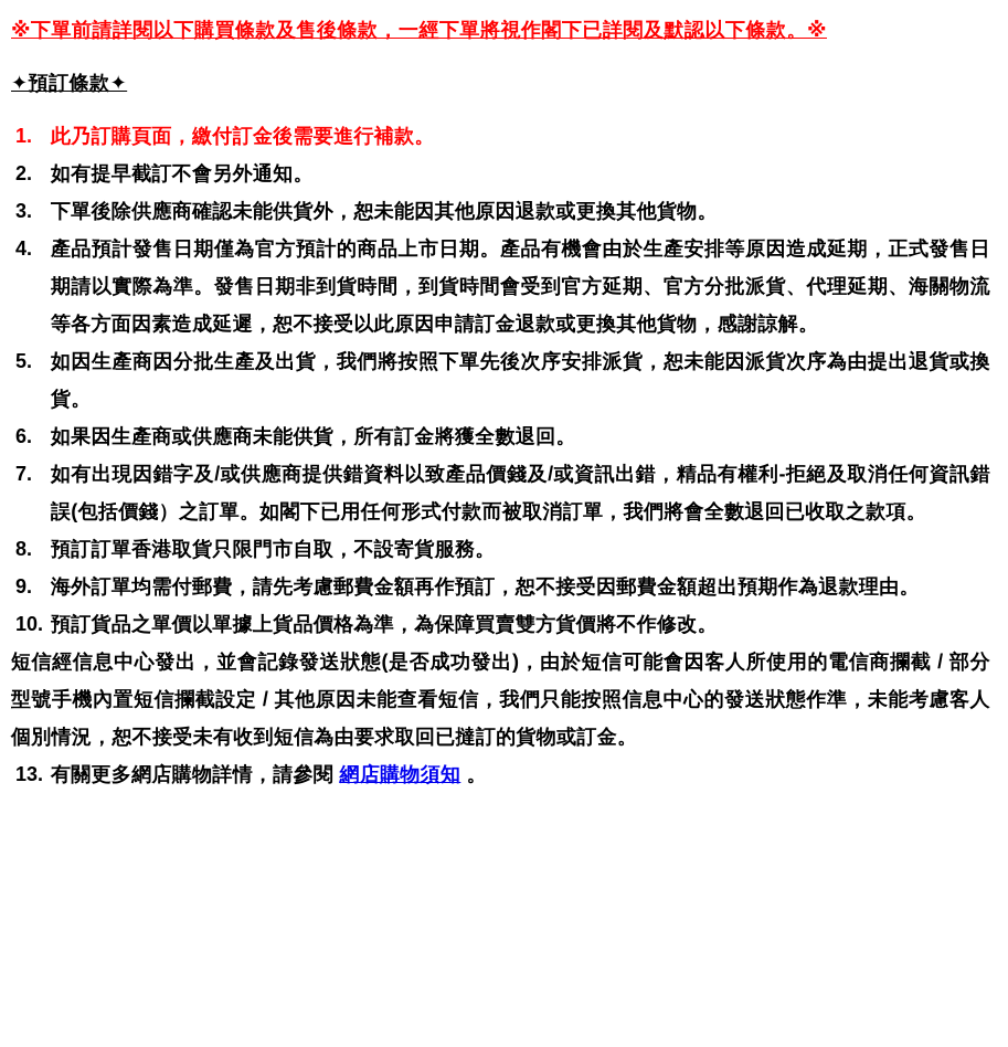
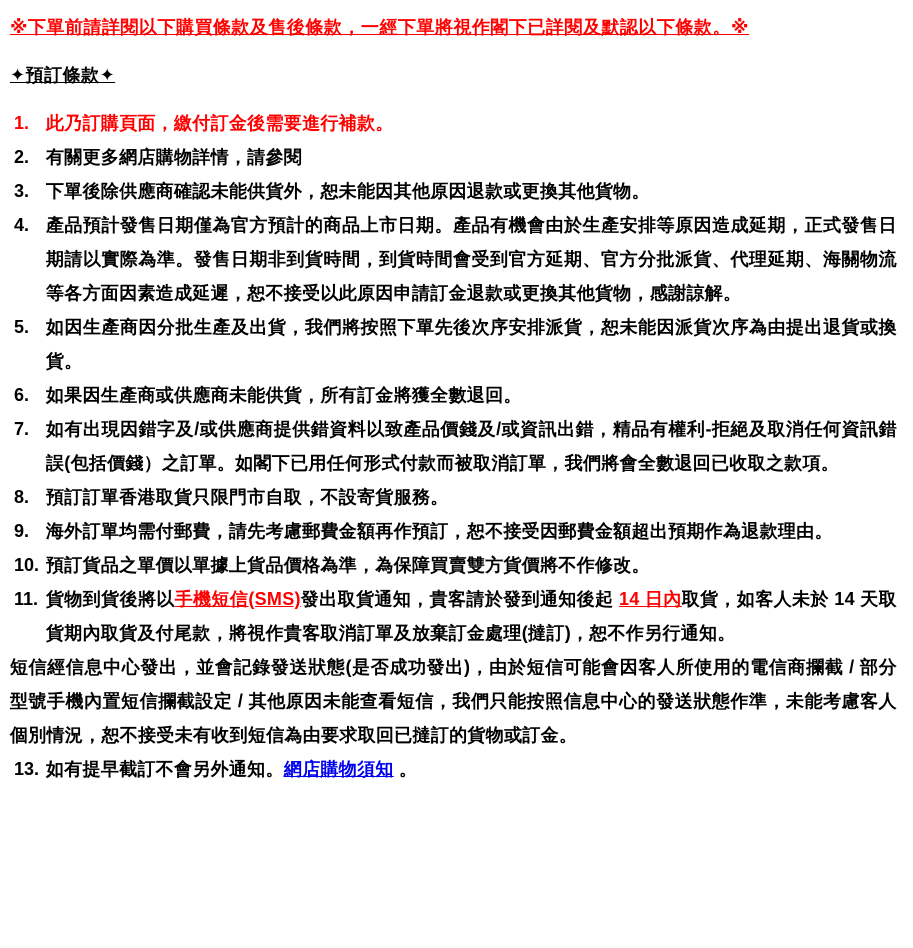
  ※下單前請詳閱以下購買條款及售後條款，一經下單將視作閣下已詳閱及默認以下條款。※
  ✦預訂條款✦
  1.
  此乃訂購頁面，繳付訂金後需要進行補款。
  2.
- 如有提早截訂不會另外通知。
+ 有關更多網店購物詳情，請參閱
  3.
  下單後除供應商確認未能供貨外，恕未能因其他原因退款或更換其他貨物。
  4.
  產品預計發售日期僅為官方預計的商品上市日期。產品有機會由於生產安排等原因造成延期，正式發售日期請以實際為準。發售日期非到貨時間，到貨時間會受到官方延期、官方分批派貨、代理延期、海關物流等各方面因素造成延遲，恕不接受以此原因申請訂金退款或更換其他貨物，感謝諒解。
  5.
  如因生產商因分批生產及出貨，我們將按照下單先後次序安排派貨，恕未能因派貨次序為由提出退貨或換貨。
  6.
  如果因生產商或供應商未能供貨，所有訂金將獲全數退回。
  7.
  如有出現因錯字及/或供應商提供錯資料以致產品價錢及/或資訊出錯，精品有權利-拒絕及取消任何資訊錯誤(包括價錢）之訂單。如閣下已用任何形式付款而被取消訂單，我們將會全數退回已收取之款項。
  8.
  預訂訂單香港取貨只限門市自取，不設寄貨服務。
  9.
  海外訂單均需付郵費，請先考慮郵費金額再作預訂，恕不接受因郵費金額超出預期作為退款理由。
  10.
  預訂貨品之單價以單據上貨品價格為準，為保障買賣雙方貨價將不作修改。
+ 11.
+ 貨物到貨後將以手機短信(SMS)發出取貨通知，貴客請於發到通知後起 14 日內取貨，如客人未於 14 天取貨期內取貨及付尾款，將視作貴客取消訂單及放棄訂金處理(撻訂)，恕不作另行通知。
  短信經信息中心發出，並會記錄發送狀態(是否成功發出)，由於短信可能會因客人所使用的電信商攔截 / 部分型號手機內置短信攔截設定 / 其他原因未能查看短信，我們只能按照信息中心的發送狀態作準，未能考慮客人個別情況，恕不接受未有收到短信為由要求取回已撻訂的貨物或訂金。
  13.
- 有關更多網店購物詳情，請參閱 網店購物須知 。
+ 如有提早截訂不會另外通知。網店購物須知 。
